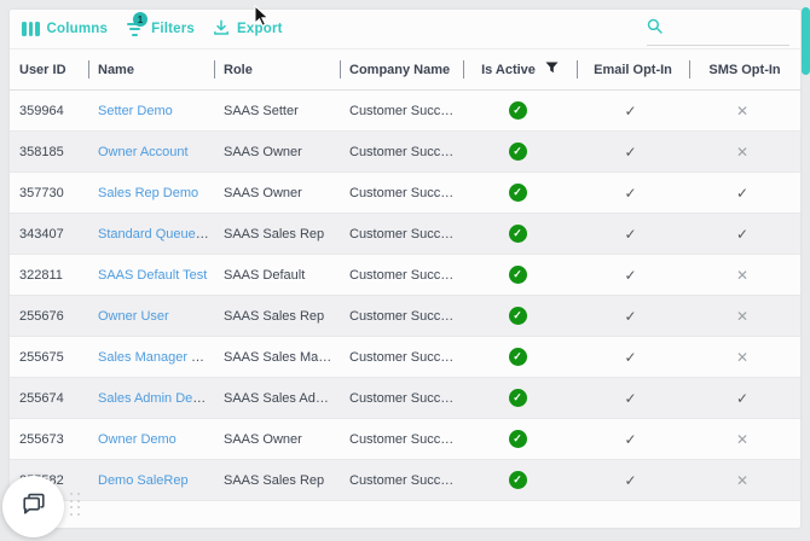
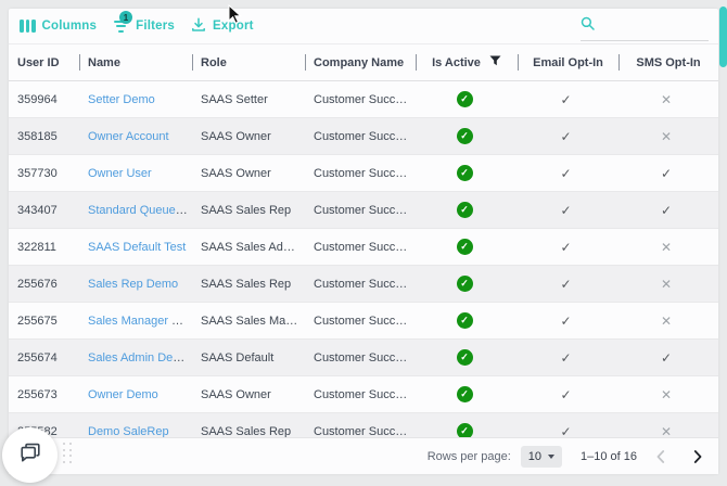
  Columns
  1
  Filters
  Export
  User ID	Name	Role	Company Name	Is Active	Email Opt-In	SMS Opt-In
  359964	Setter Demo	SAAS Setter	Customer Success	✓	✓	✕
  358185	Owner Account	SAAS Owner	Customer Success	✓	✓	✕
- 357730	Sales Rep Demo	SAAS Owner	Customer Success	✓	✓	✓
+ 357730	Owner User	SAAS Owner	Customer Success	✓	✓	✓
  343407	Standard Queue Te	SAAS Sales Rep	Customer Success	✓	✓	✓
- 322811	SAAS Default Test	SAAS Default	Customer Success	✓	✓	✕
+ 322811	SAAS Default Test	SAAS Sales Admin	Customer Success	✓	✓	✕
- 255676	Owner User	SAAS Sales Rep	Customer Success	✓	✓	✕
+ 255676	Sales Rep Demo	SAAS Sales Rep	Customer Success	✓	✓	✕
  255675	Sales Manager Dem	SAAS Sales Manag	Customer Success	✓	✓	✕
- 255674	Sales Admin Demo	SAAS Sales Admin	Customer Success	✓	✓	✓
+ 255674	Sales Admin Demo	SAAS Default	Customer Success	✓	✓	✓
  255673	Owner Demo	SAAS Owner	Customer Success	✓	✓	✕
  82	Demo SaleRep	SAAS Sales Rep	Customer Success	✓	✓	✕
+ Rows per page:
+ 10
+ 1–10 of 16
